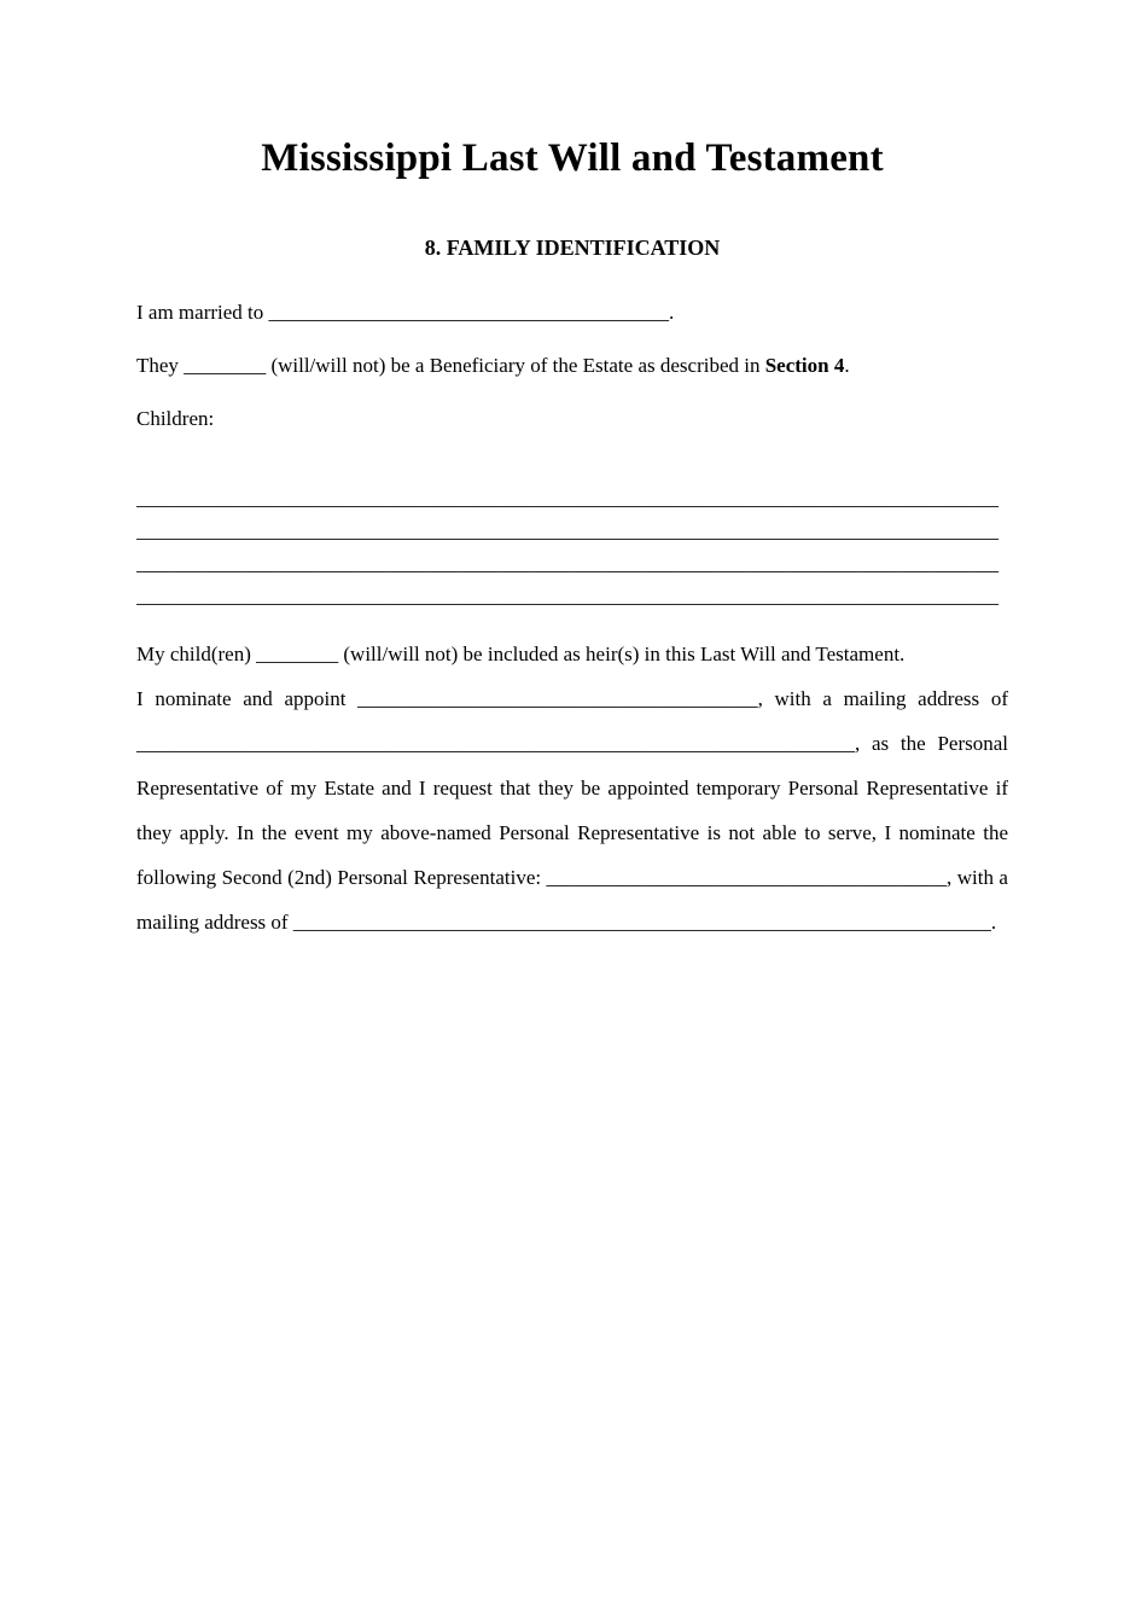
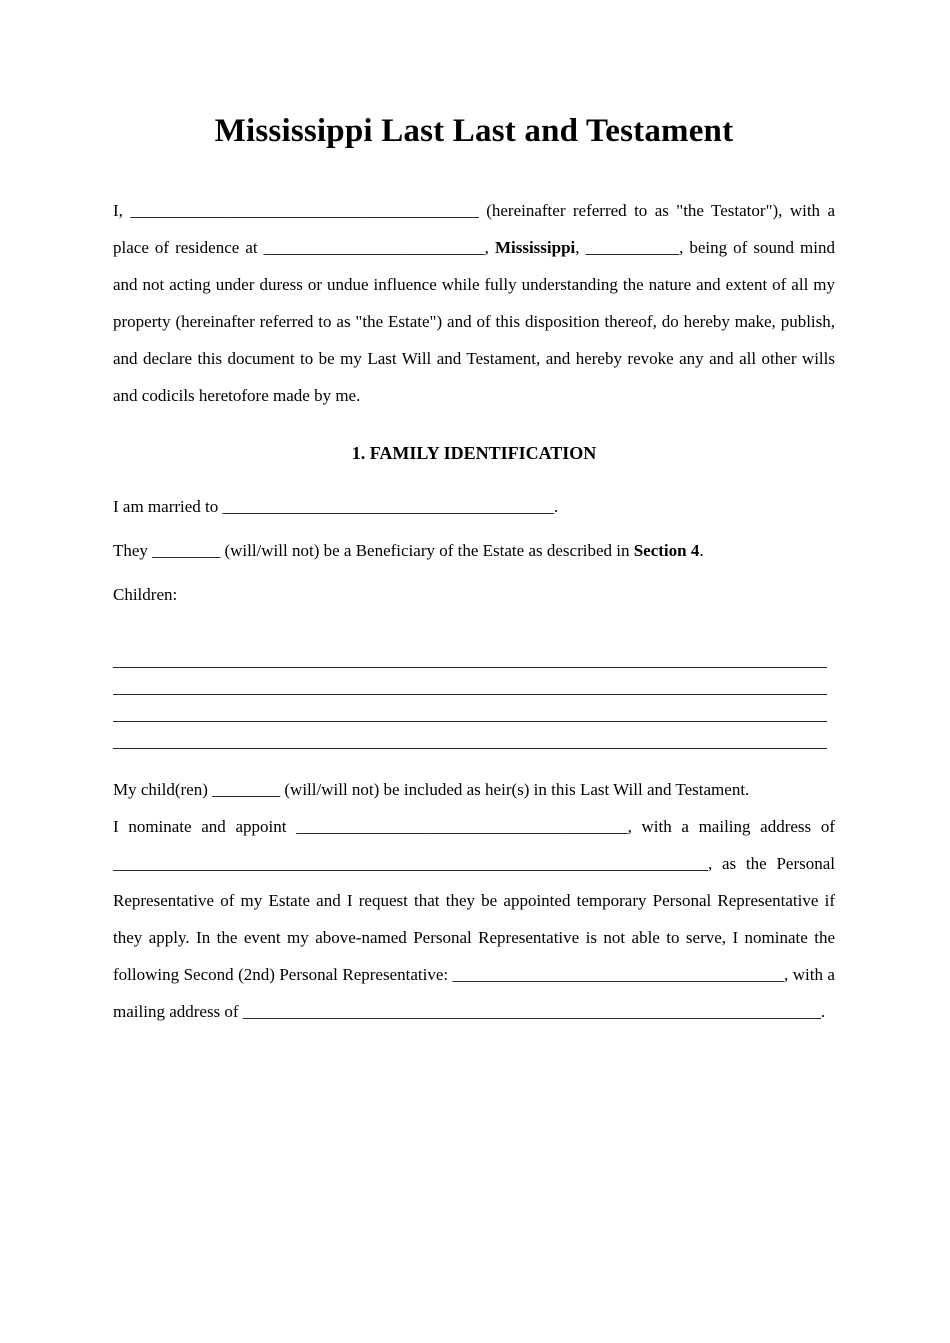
- Mississippi Last Will and Testament
+ Mississippi Last Last and Testament
+ I, _________________________________________ (hereinafter referred to as "the Testator"), with a place of residence at __________________________, Mississippi, ___________, being of sound mind and not acting under duress or undue influence while fully understanding the nature and extent of all my property (hereinafter referred to as "the Estate") and of this disposition thereof, do hereby make, publish, and declare this document to be my Last Will and Testament, and hereby revoke any and all other wills and codicils heretofore made by me.
- 8. FAMILY IDENTIFICATION
+ 1. FAMILY IDENTIFICATION
  I am married to _______________________________________.
  They ________ (will/will not) be a Beneficiary of the Estate as described in Section 4.
  Children:
  ____________________________________________________________________________________
  ____________________________________________________________________________________
  ____________________________________________________________________________________
  ____________________________________________________________________________________
  My child(ren) ________ (will/will not) be included as heir(s) in this Last Will and Testament.
  I nominate and appoint _______________________________________, with a mailing address of ______________________________________________________________________, as the Personal Representative of my Estate and I request that they be appointed temporary Personal Representative if they apply. In the event my above-named Personal Representative is not able to serve, I nominate the following Second (2nd) Personal Representative: _______________________________________, with a mailing address of ____________________________________________________________________.
